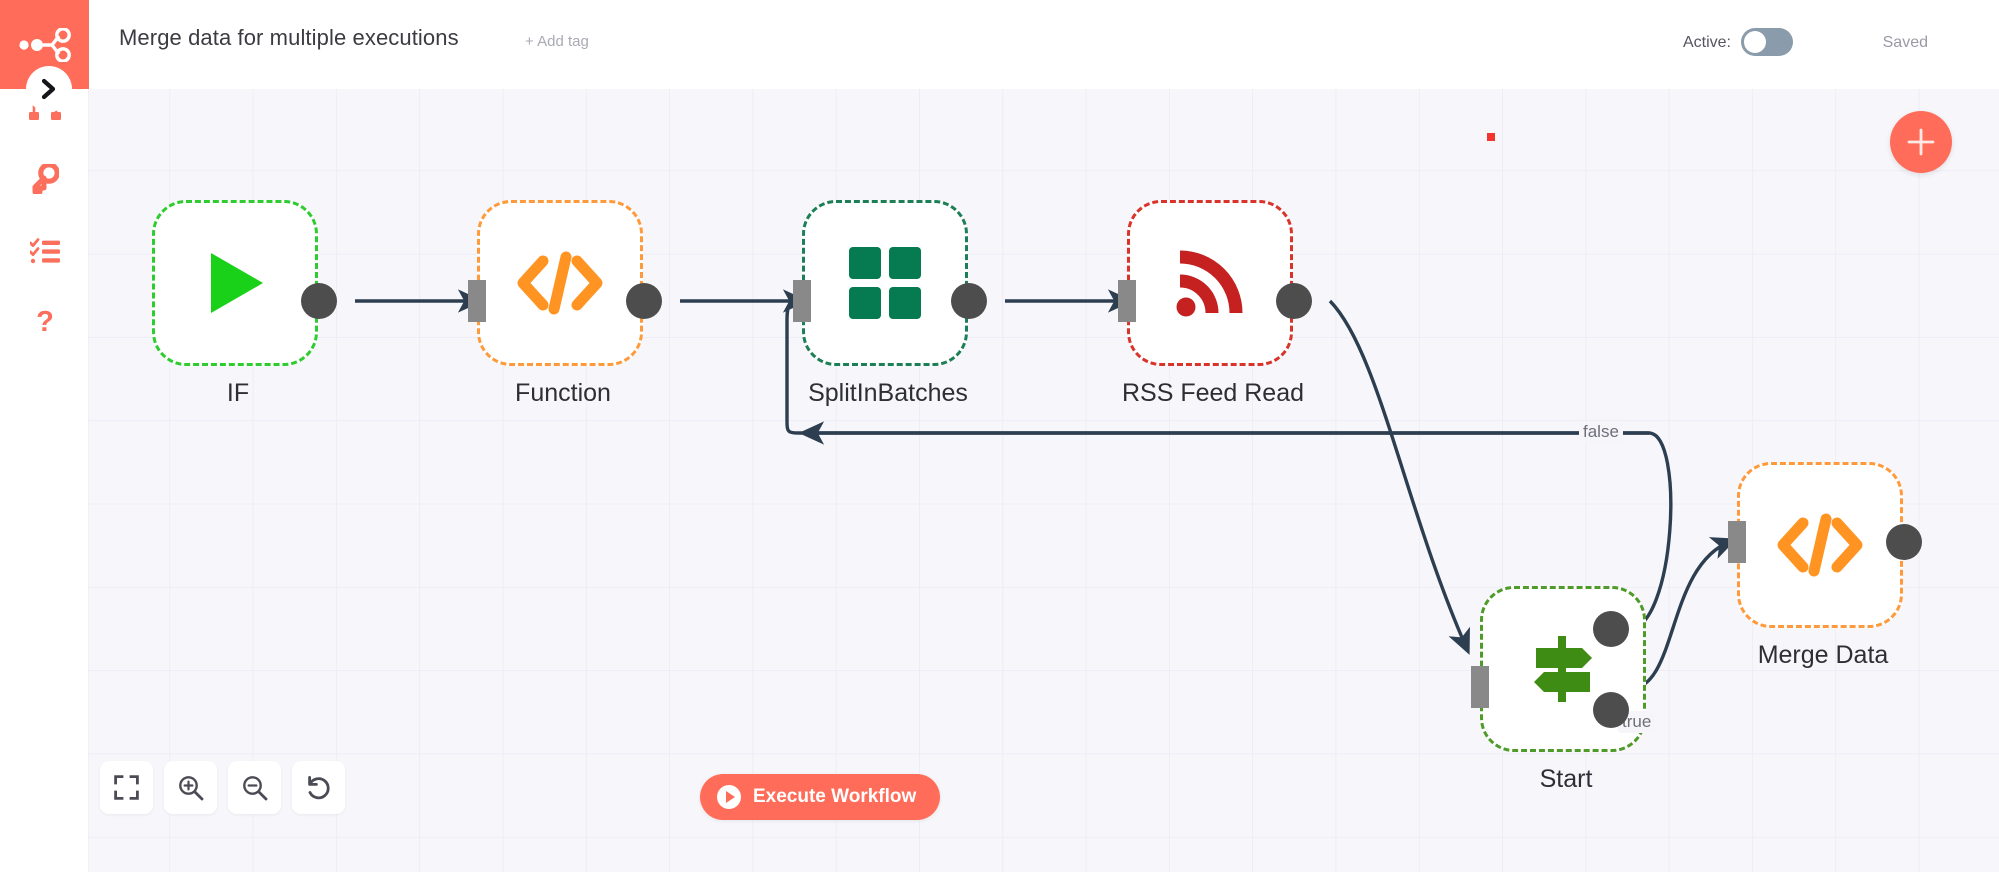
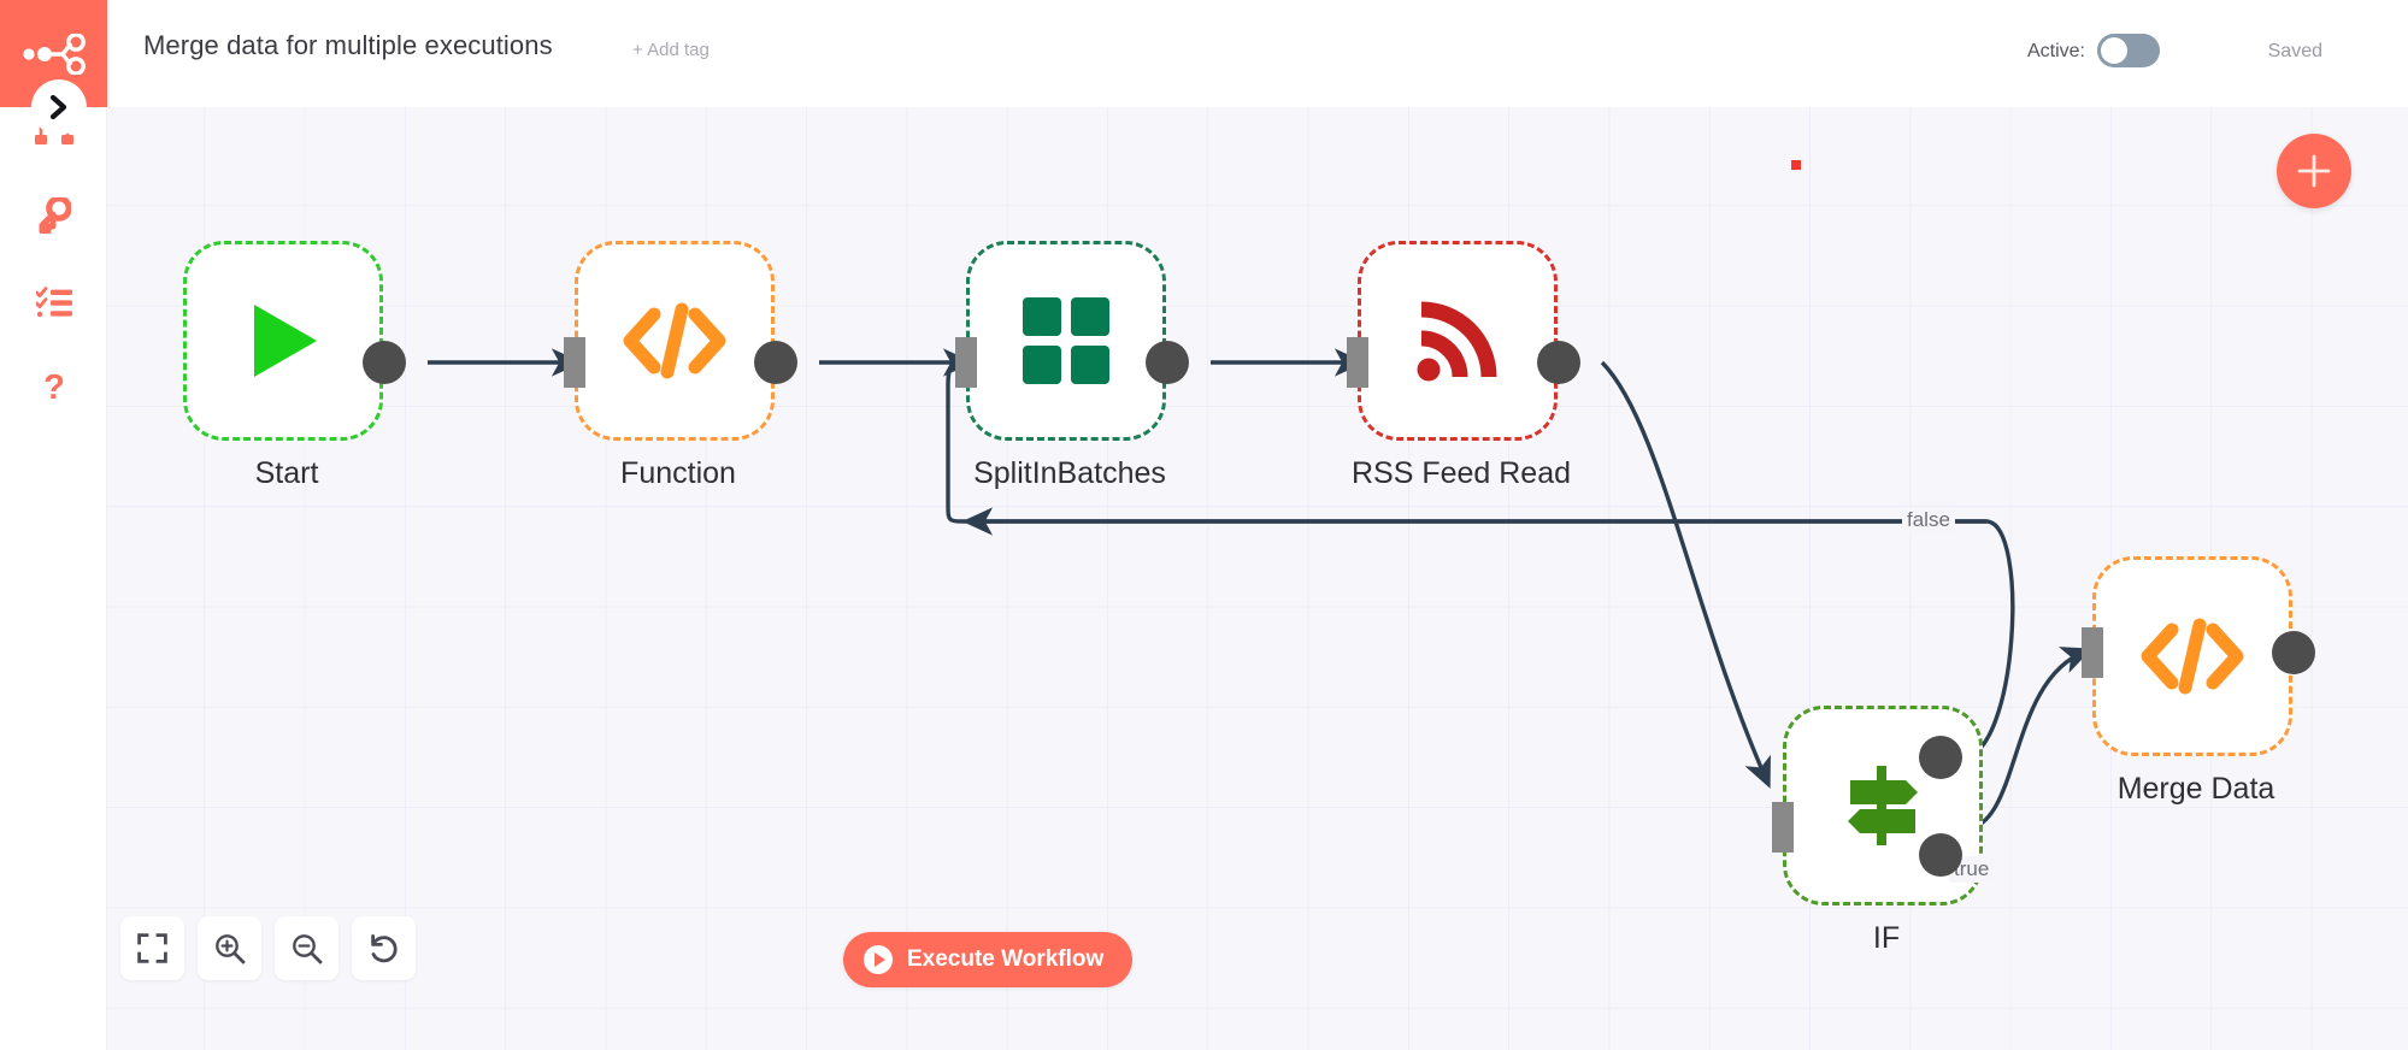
  ?
  Merge data for multiple executions
  + Add tag
  Active:
  Saved
- IF
+ Start
  Function
  SplitInBatches
  RSS Feed Read
- Start
+ IF
  Merge Data
  rue
  false
  Execute Workflow
